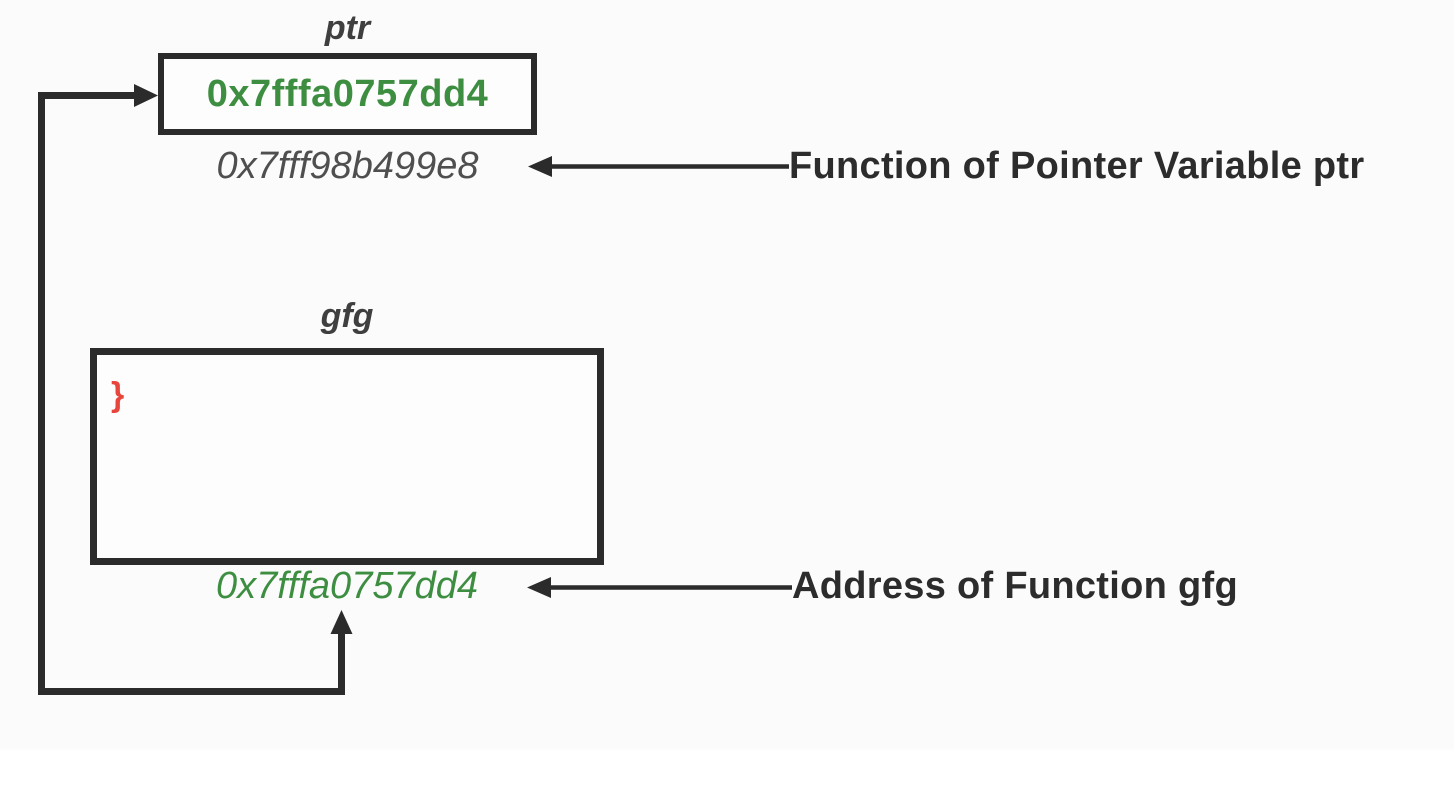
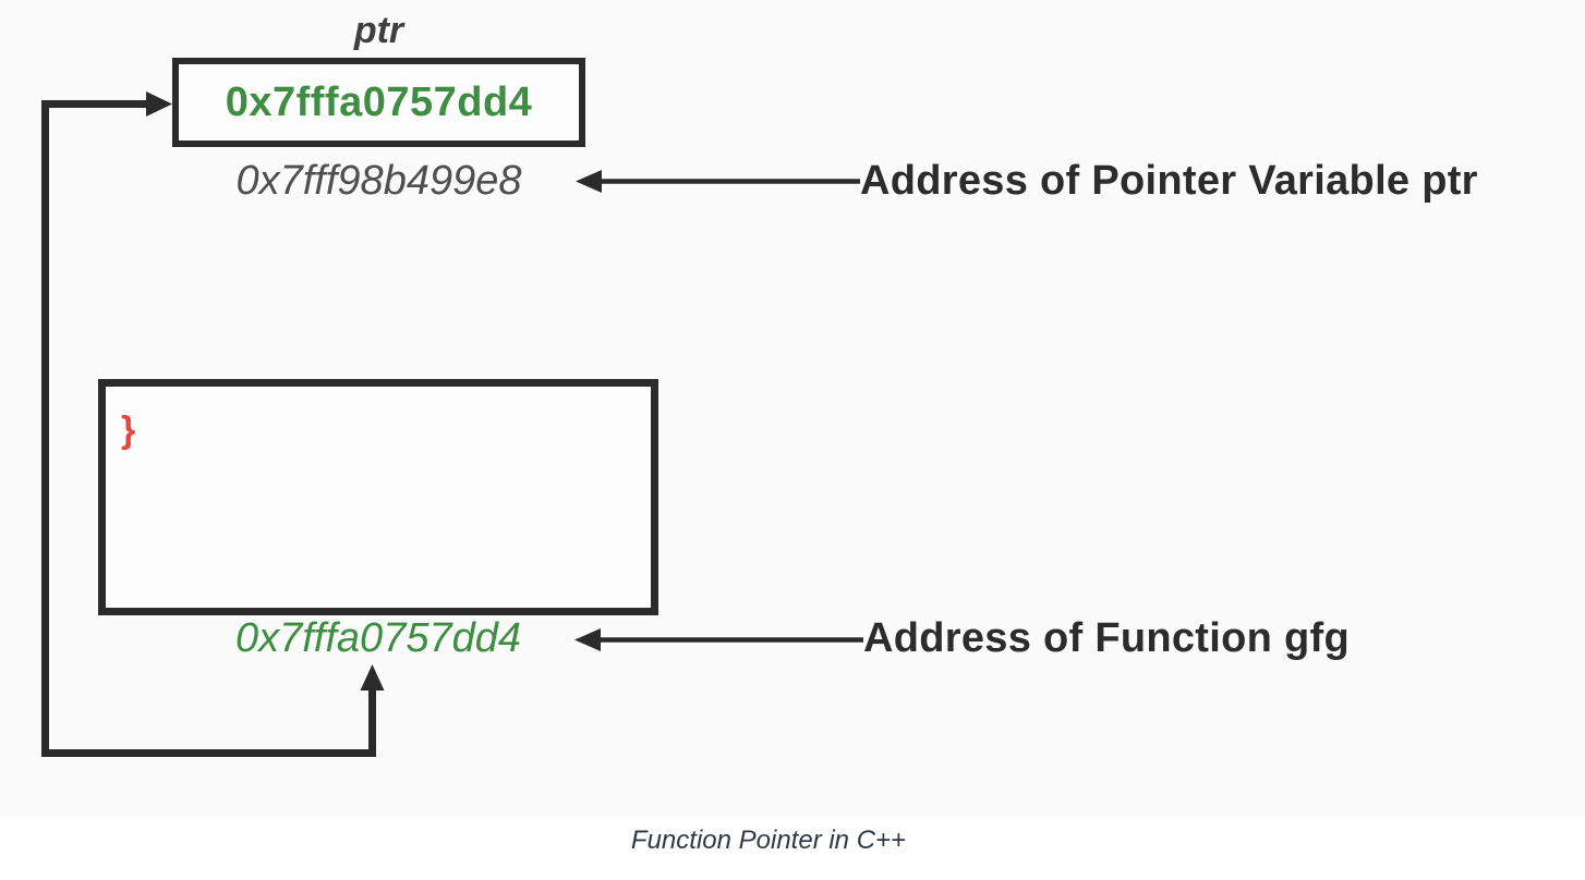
  ptr
  0x7fffa0757dd4
  0x7fff98b499e8
- Function of Pointer Variable ptr
+ Address of Pointer Variable ptr
- gfg
  }
  0x7fffa0757dd4
  Address of Function gfg
+ Function Pointer in C++
